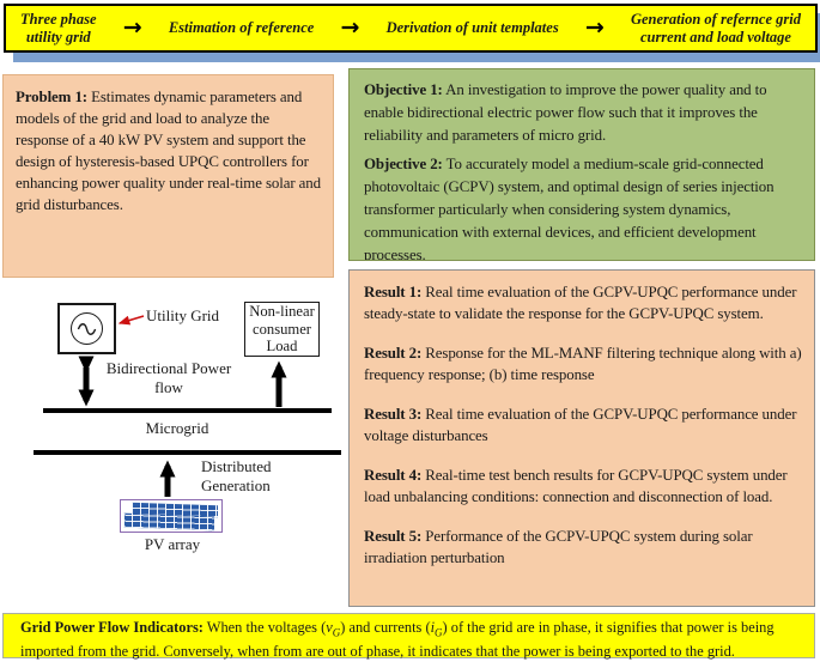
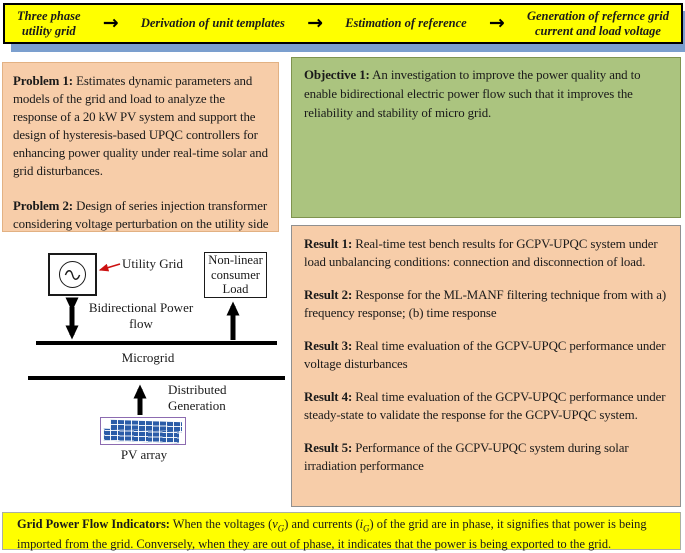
  Three phase
  utility grid
  →
- Estimation of reference
+ Derivation of unit templates
  →
- Derivation of unit templates
+ Estimation of reference
  →
  Generation of refernce grid
  current and load voltage
- Problem 1: Estimates dynamic parameters and models of the grid and load to analyze the response of a 40 kW PV system and support the design of hysteresis-based UPQC controllers for enhancing power quality under real-time solar and grid disturbances.
+ Problem 1: Estimates dynamic parameters and models of the grid and load to analyze the response of a 20 kW PV system and support the design of hysteresis-based UPQC controllers for enhancing power quality under real-time solar and grid disturbances.
+ Problem 2: Design of series injection transformer considering voltage perturbation on the utility side
- Objective 1: An investigation to improve the power quality and to enable bidirectional electric power flow such that it improves the reliability and parameters of micro grid.
+ Objective 1: An investigation to improve the power quality and to enable bidirectional electric power flow such that it improves the reliability and stability of micro grid.
- Objective 2: To accurately model a medium-scale grid-connected photovoltaic (GCPV) system, and optimal design of series injection transformer particularly when considering system dynamics, communication with external devices, and efficient development processes.
- Result 1: Real time evaluation of the GCPV-UPQC performance under steady-state to validate the response for the GCPV-UPQC system.
+ Result 1: Real-time test bench results for GCPV-UPQC system under load unbalancing conditions: connection and disconnection of load.
- Result 2: Response for the ML-MANF filtering technique along with a) frequency response; (b) time response
+ Result 2: Response for the ML-MANF filtering technique from with a) frequency response; (b) time response
  Result 3: Real time evaluation of the GCPV-UPQC performance under voltage disturbances
- Result 4: Real-time test bench results for GCPV-UPQC system under load unbalancing conditions: connection and disconnection of load.
+ Result 4: Real time evaluation of the GCPV-UPQC performance under steady-state to validate the response for the GCPV-UPQC system.
- Result 5: Performance of the GCPV-UPQC system during solar irradiation perturbation
+ Result 5: Performance of the GCPV-UPQC system during solar irradiation performance
  Utility Grid
  Non-linear
  consumer
  Load
  Bidirectional Power
  flow
  Microgrid
  Distributed
  Generation
  PV array
- Grid Power Flow Indicators: When the voltages (vG) and currents (iG) of the grid are in phase, it signifies that power is being imported from the grid. Conversely, when from are out of phase, it indicates that the power is being exported to the grid.
+ Grid Power Flow Indicators: When the voltages (vG) and currents (iG) of the grid are in phase, it signifies that power is being imported from the grid. Conversely, when they are out of phase, it indicates that the power is being exported to the grid.
